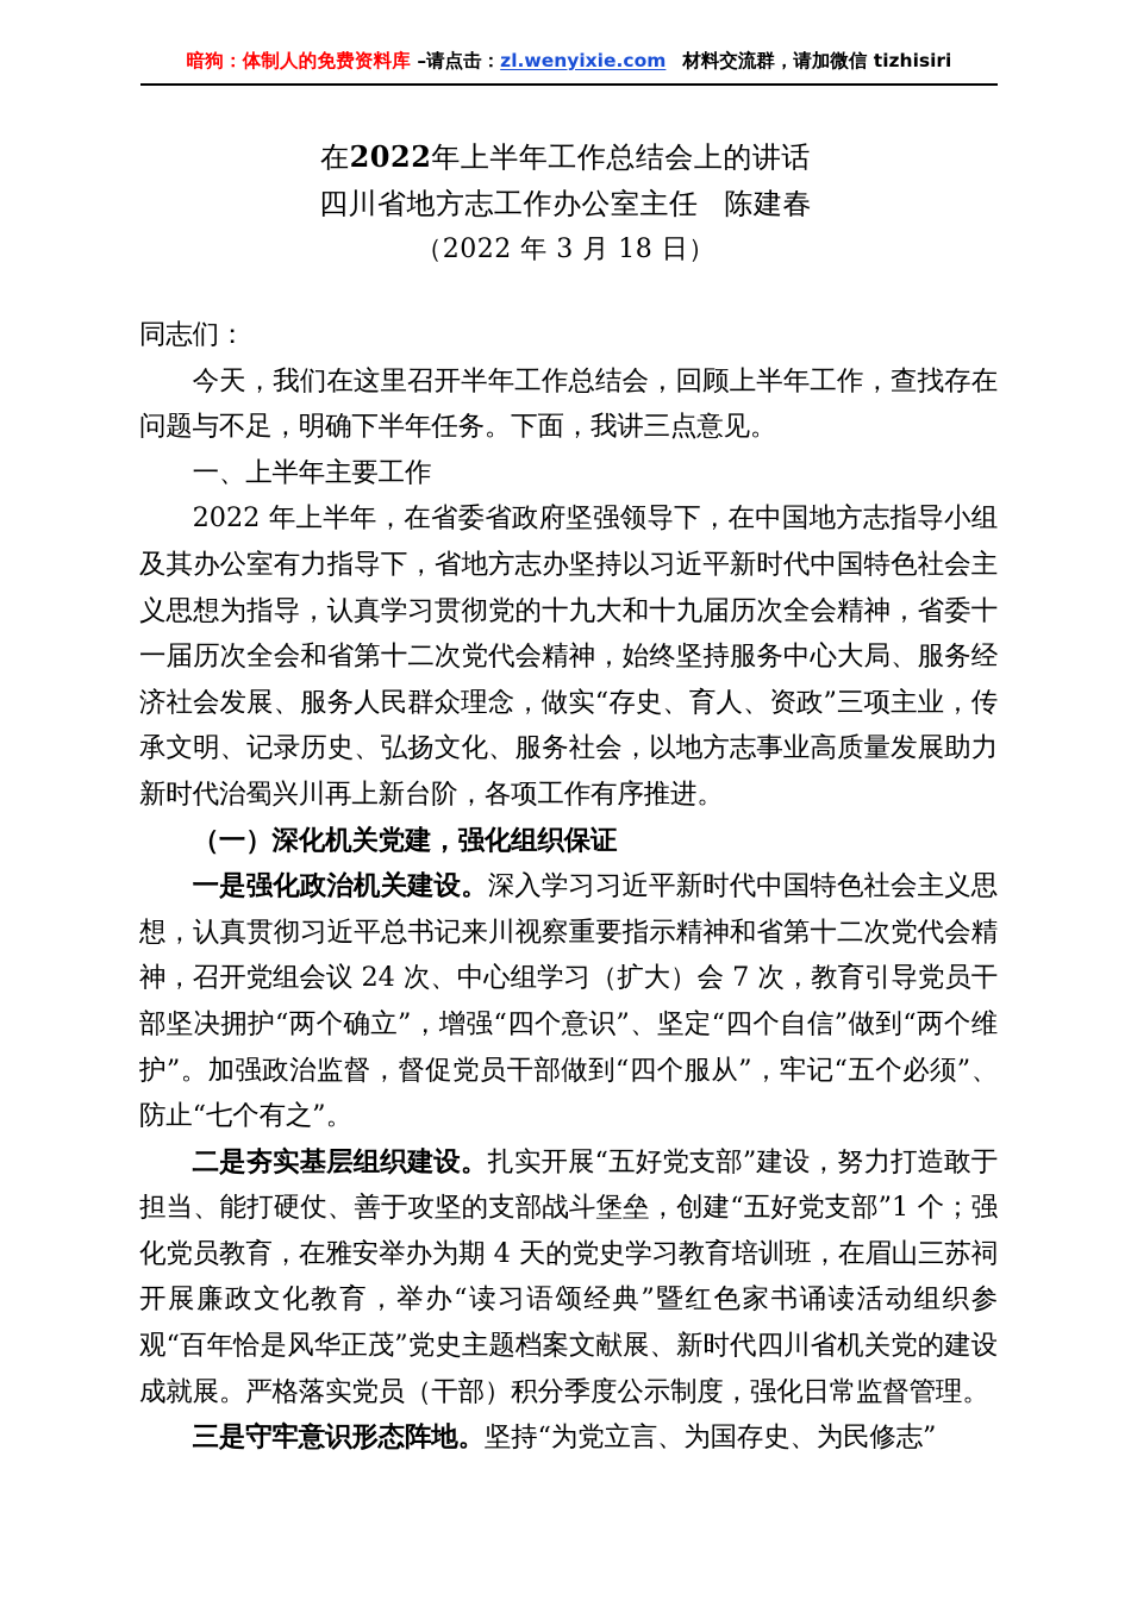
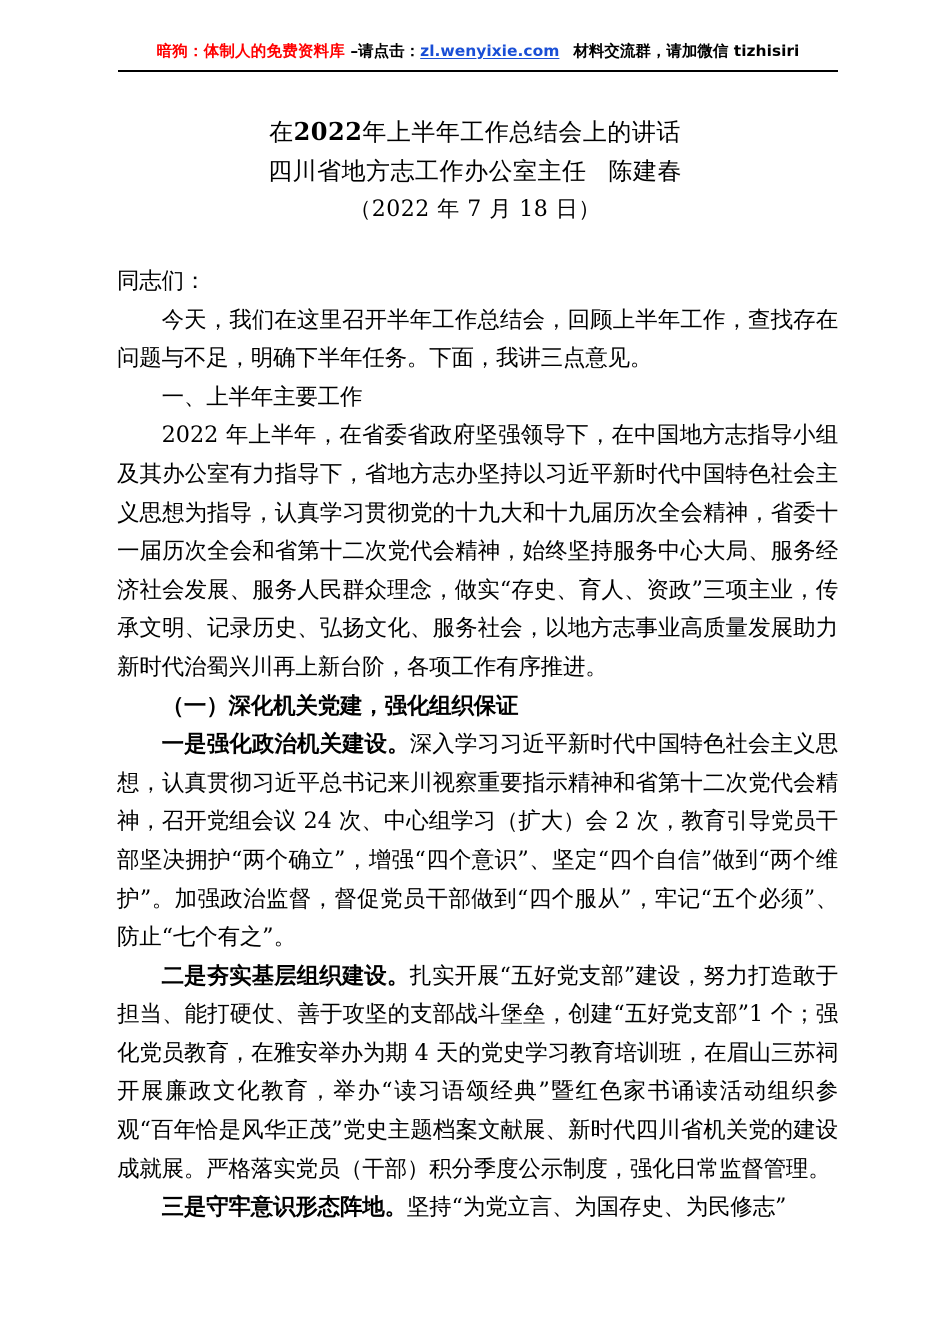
  暗狗：体制人的免费资料库 –请点击：zl.wenyixie.com 材料交流群，请加微信 tizhisiri
  在2022年上半年工作总结会上的讲话
  四川省地方志工作办公室主任 陈建春
- （2022 年 3 月 18 日）
+ （2022 年 7 月 18 日）
  同志们：
  今天，我们在这里召开半年工作总结会，回顾上半年工作，查找存在问题与不足，明确下半年任务。下面，我讲三点意见。
  一、上半年主要工作
  2022 年上半年，在省委省政府坚强领导下，在中国地方志指导小组及其办公室有力指导下，省地方志办坚持以习近平新时代中国特色社会主义思想为指导，认真学习贯彻党的十九大和十九届历次全会精神，省委十一届历次全会和省第十二次党代会精神，始终坚持服务中心大局、服务经济社会发展、服务人民群众理念，做实“存史、育人、资政”三项主业，传承文明、记录历史、弘扬文化、服务社会，以地方志事业高质量发展助力新时代治蜀兴川再上新台阶，各项工作有序推进。
  （一）深化机关党建，强化组织保证
- 一是强化政治机关建设。深入学习习近平新时代中国特色社会主义思想，认真贯彻习近平总书记来川视察重要指示精神和省第十二次党代会精神，召开党组会议 24 次、中心组学习（扩大）会 7 次，教育引导党员干部坚决拥护“两个确立”，增强“四个意识”、坚定“四个自信”做到“两个维护”。加强政治监督，督促党员干部做到“四个服从”，牢记“五个必须”、防止“七个有之”。
+ 一是强化政治机关建设。深入学习习近平新时代中国特色社会主义思想，认真贯彻习近平总书记来川视察重要指示精神和省第十二次党代会精神，召开党组会议 24 次、中心组学习（扩大）会 2 次，教育引导党员干部坚决拥护“两个确立”，增强“四个意识”、坚定“四个自信”做到“两个维护”。加强政治监督，督促党员干部做到“四个服从”，牢记“五个必须”、防止“七个有之”。
  二是夯实基层组织建设。扎实开展“五好党支部”建设，努力打造敢于担当、能打硬仗、善于攻坚的支部战斗堡垒，创建“五好党支部”1 个；强化党员教育，在雅安举办为期 4 天的党史学习教育培训班，在眉山三苏祠开展廉政文化教育，举办“读习语颂经典”暨红色家书诵读活动组织参观“百年恰是风华正茂”党史主题档案文献展、新时代四川省机关党的建设成就展。严格落实党员（干部）积分季度公示制度，强化日常监督管理。
  三是守牢意识形态阵地。坚持“为党立言、为国存史、为民修志”
